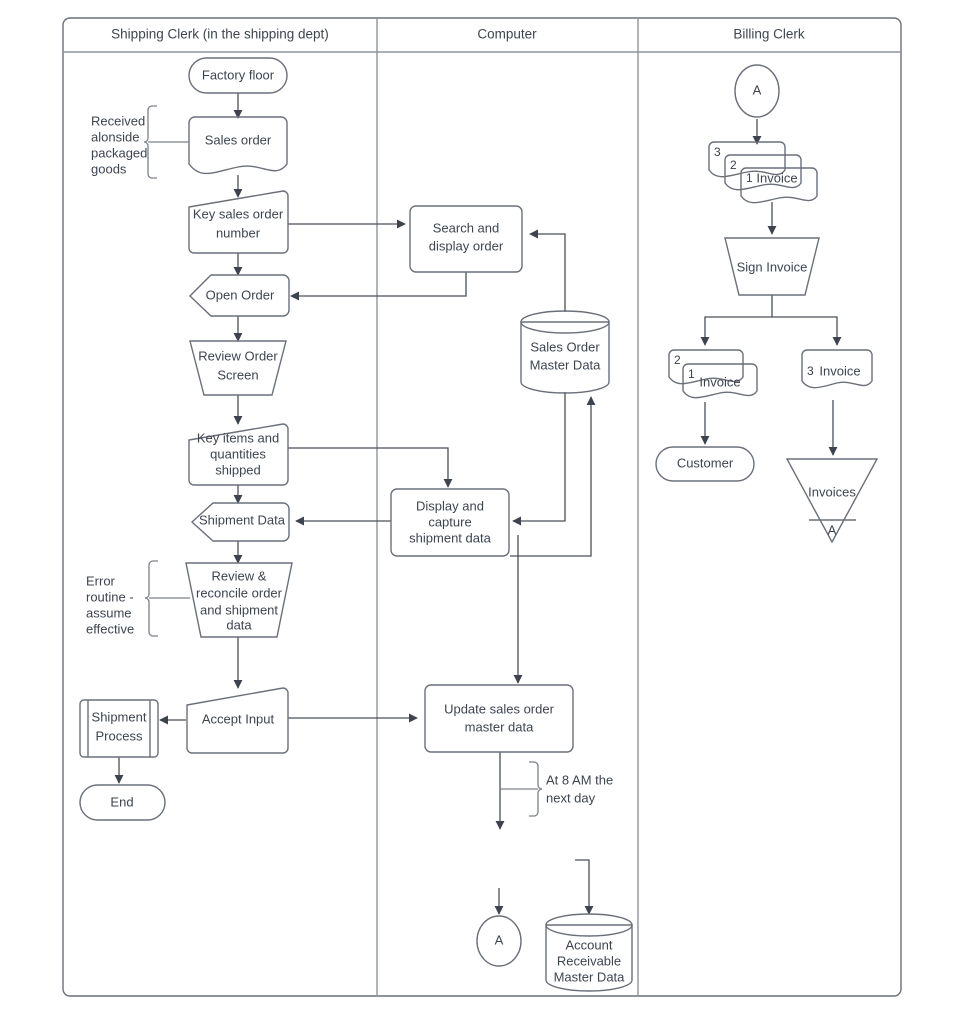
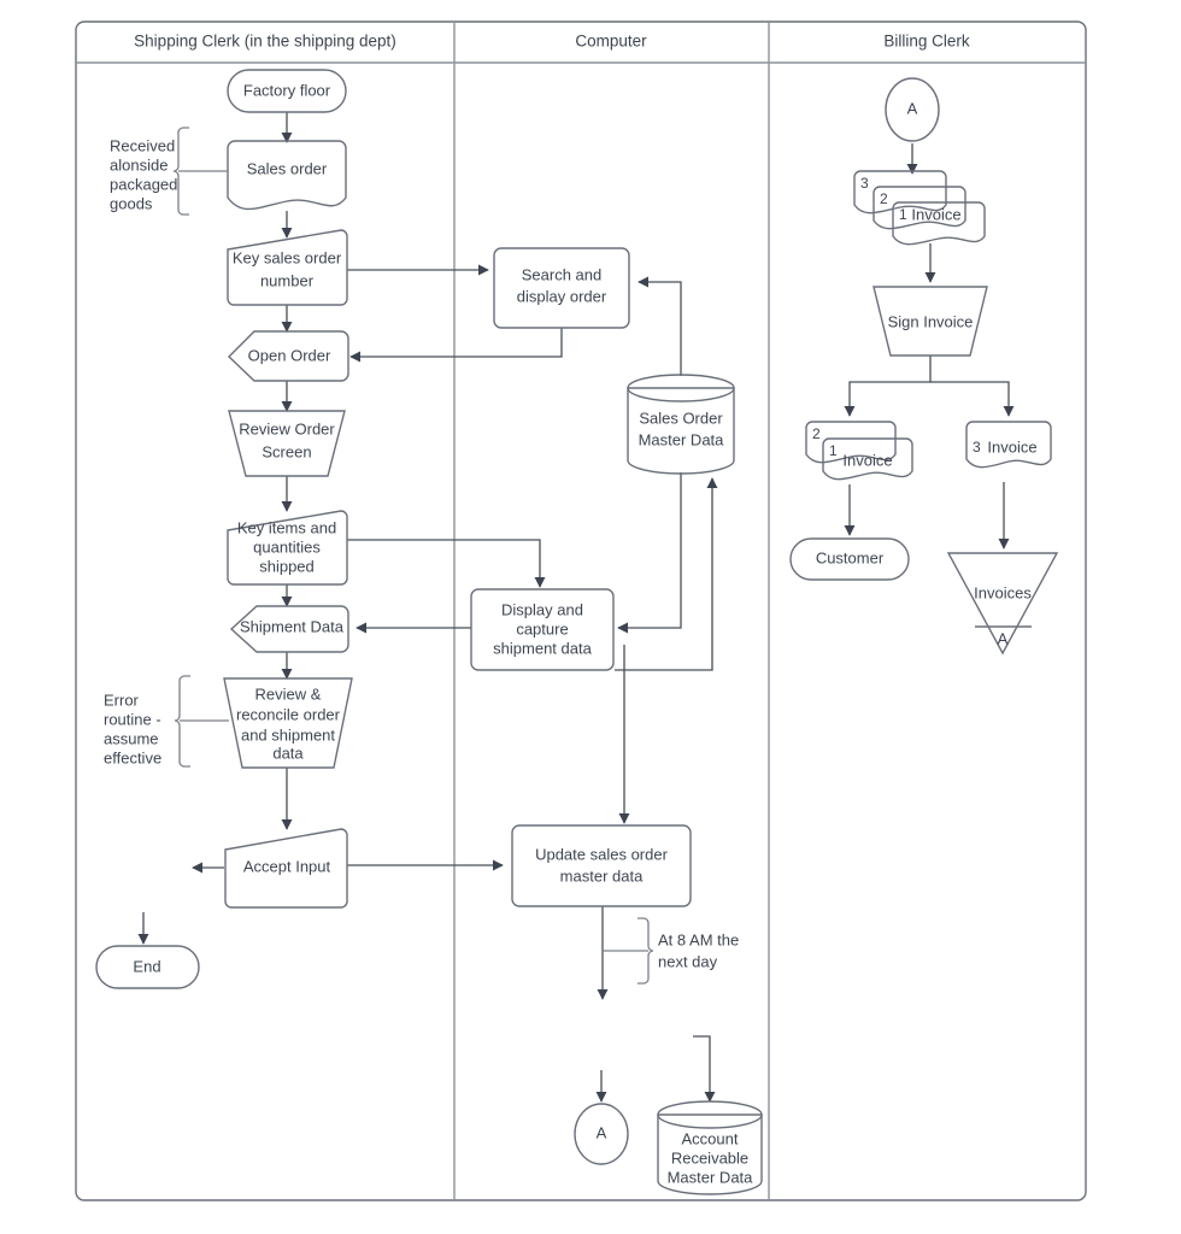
  Shipping Clerk (in the shipping dept)
  Computer
  Billing Clerk
  Factory floor
  Sales order
  Received
  alonside
  packaged
  goods
  Key sales order
  number
  Open Order
  Review Order
  Screen
  Key items and
  quantities
  shipped
  Shipment Data
  Review &
  reconcile order
  and shipment
  data
  Error
  routine -
  assume
  effective
  Accept Input
- Shipment
- Process
  End
  Search and
  display order
  Sales Order
  Master Data
  Display and
  capture
  shipment data
  Update sales order
  master data
  At 8 AM the
  next day
  A
  Account
  Receivable
  Master Data
  A
  3
  2
  1
  Invoice
  Sign Invoice
  2
  1
  Invoice
  3
  Invoice
  Customer
  Invoices
  A
